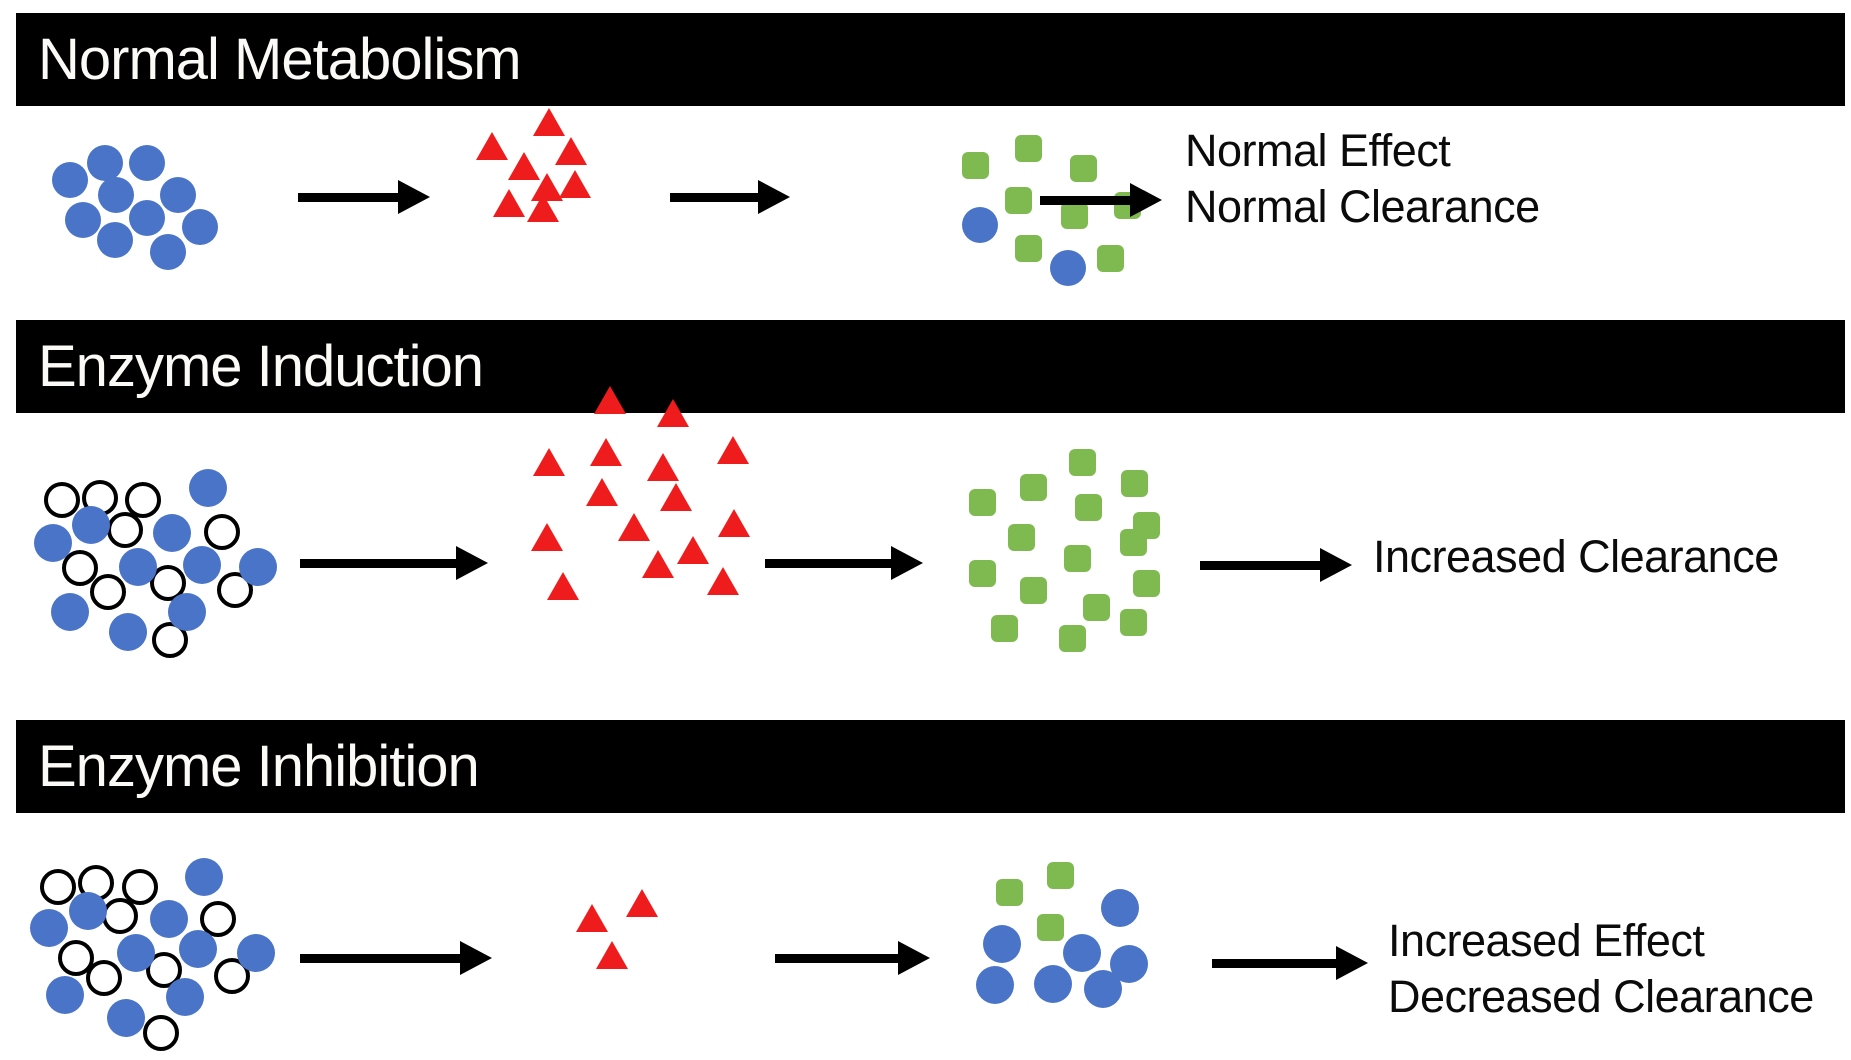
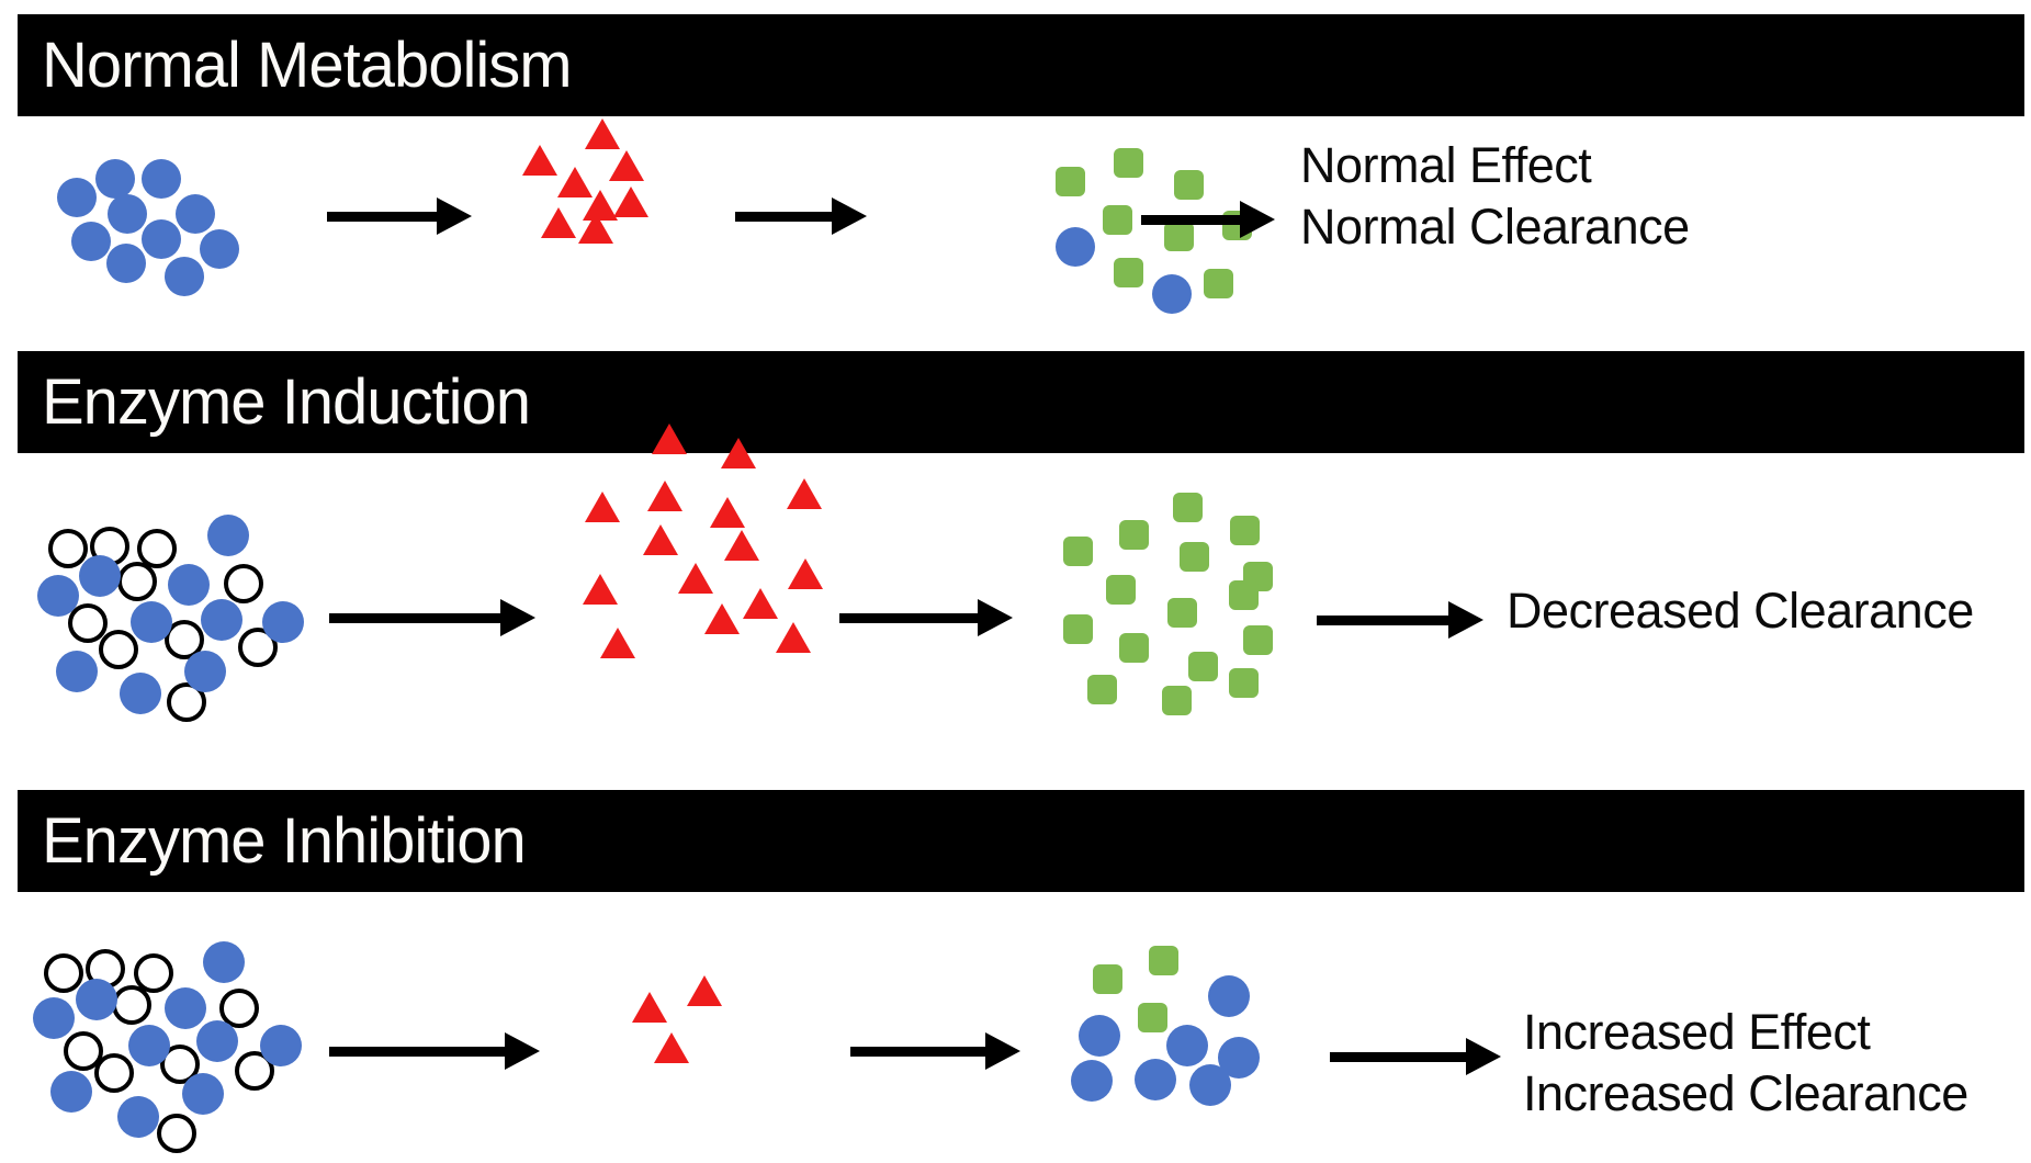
  Normal Metabolism
  Enzyme Induction
  Enzyme Inhibition
  Normal Effect
  Normal Clearance
- Increased Clearance
+ Decreased Clearance
  Increased Effect
- Decreased Clearance
+ Increased Clearance
